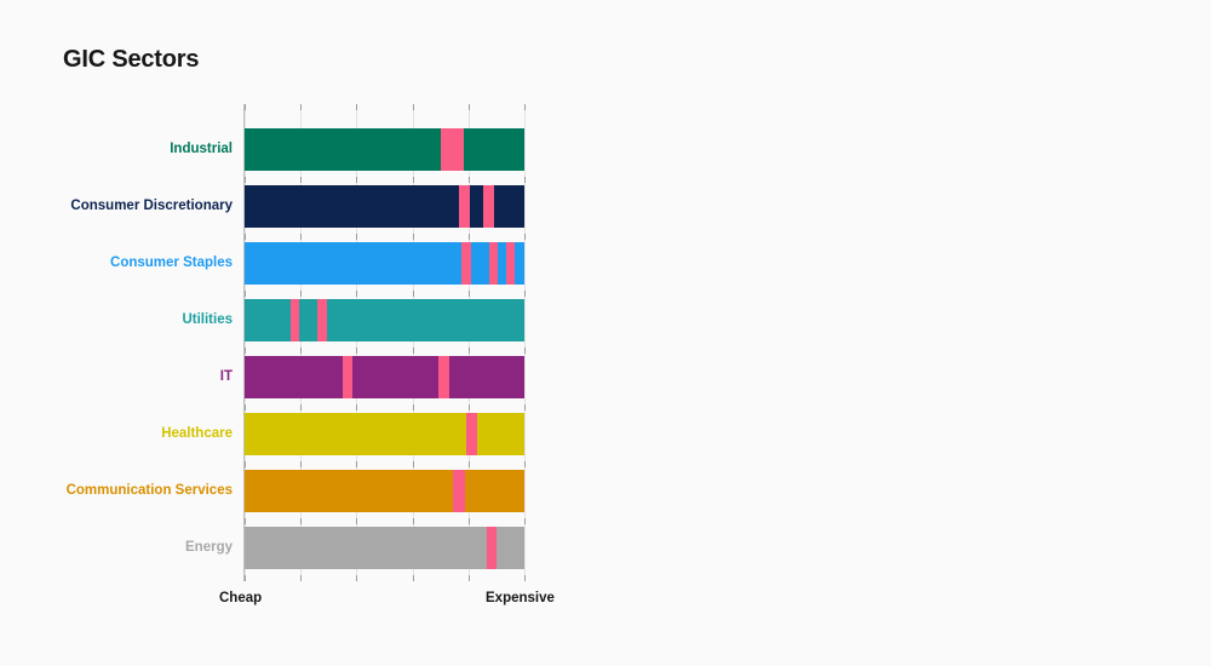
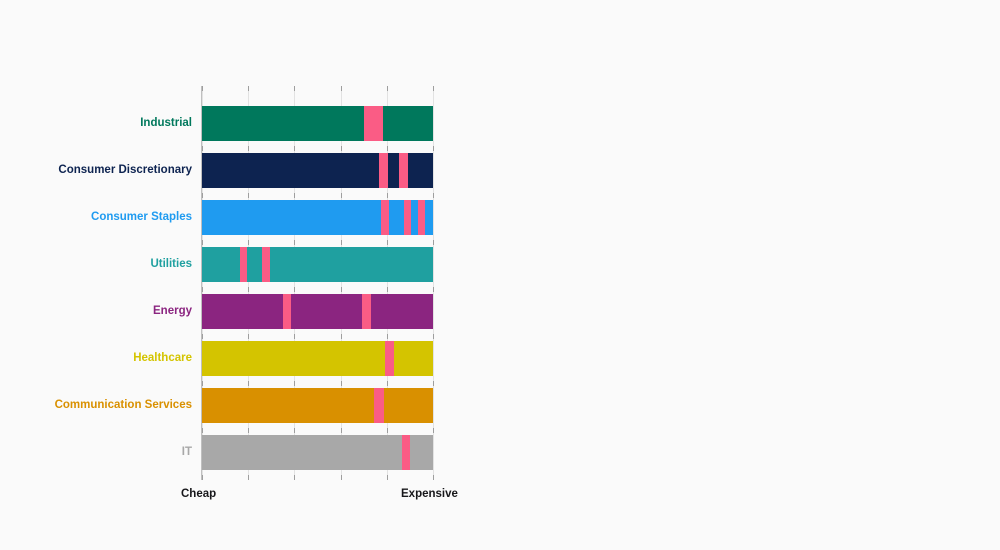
- GIC Sectors
  Industrial
  Consumer Discretionary
  Consumer Staples
  Utilities
- IT
+ Energy
  Healthcare
  Communication Services
- Energy
+ IT
  Cheap
  Expensive
